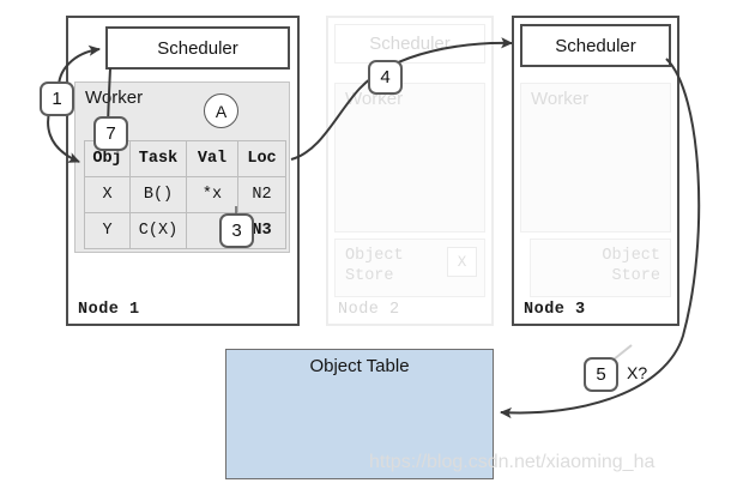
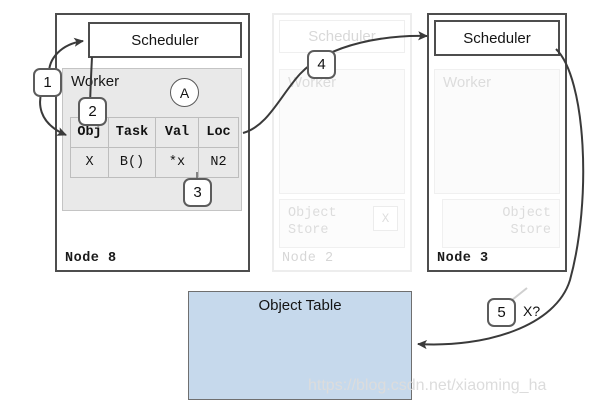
- Node 1
+ Node 8
  Scheduler
  Worker
  A
  Obj	Task	Val	Loc
  X	B()	*x	N2
- Y	C(X)		N3
  Node 2
  Scheduler
  Worker
  Object
  Store
  X
  Node 3
  Scheduler
  Worker
  Object
  Store
  Object Table
  https://blog.csdn.net/xiaoming_ha
  1
- 7
+ 2
  3
  4
  5
  X?
